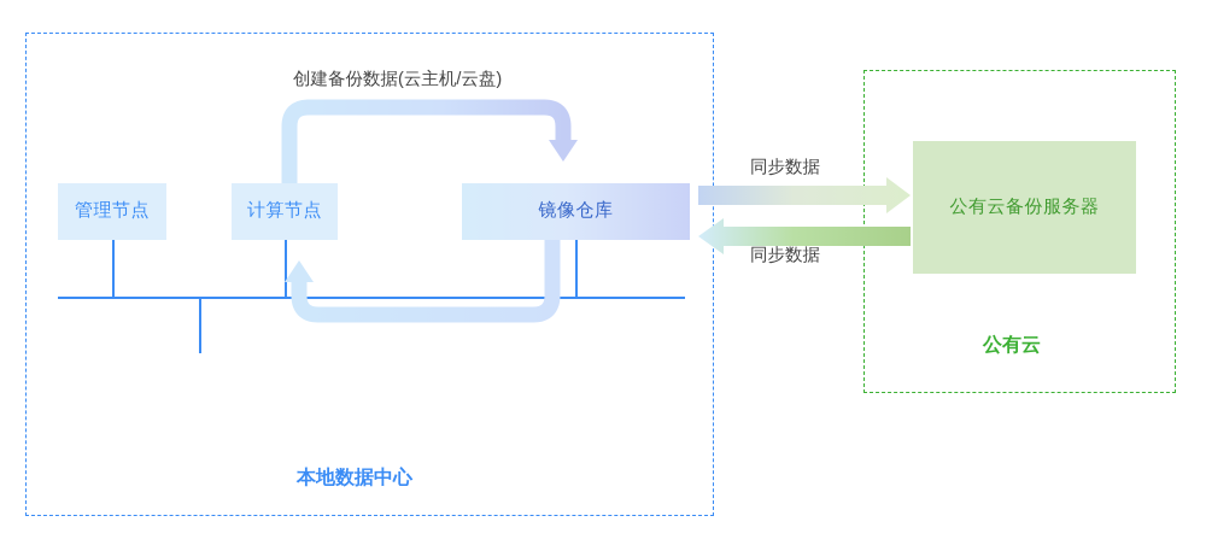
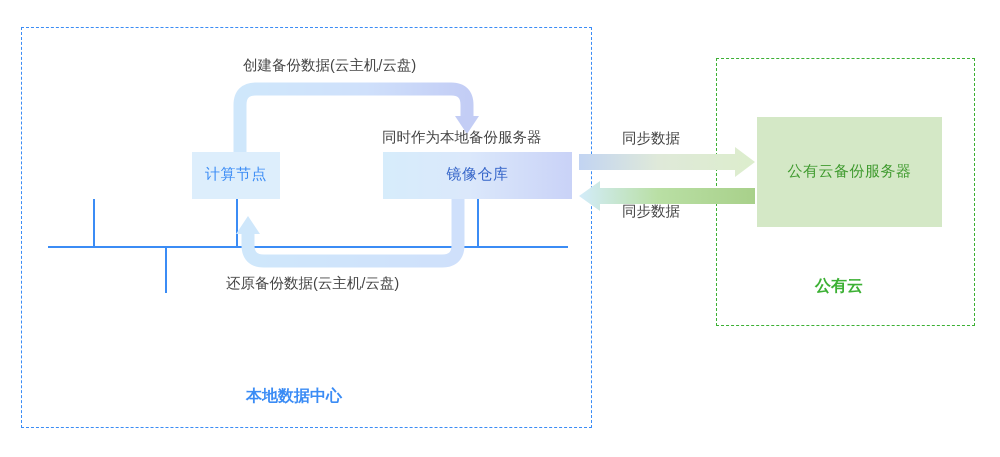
- 管理节点
  计算节点
  镜像仓库
  公有云备份服务器
  创建备份数据(云主机/云盘)
+ 同时作为本地备份服务器
+ 还原备份数据(云主机/云盘)
  同步数据
  同步数据
  本地数据中心
  公有云
